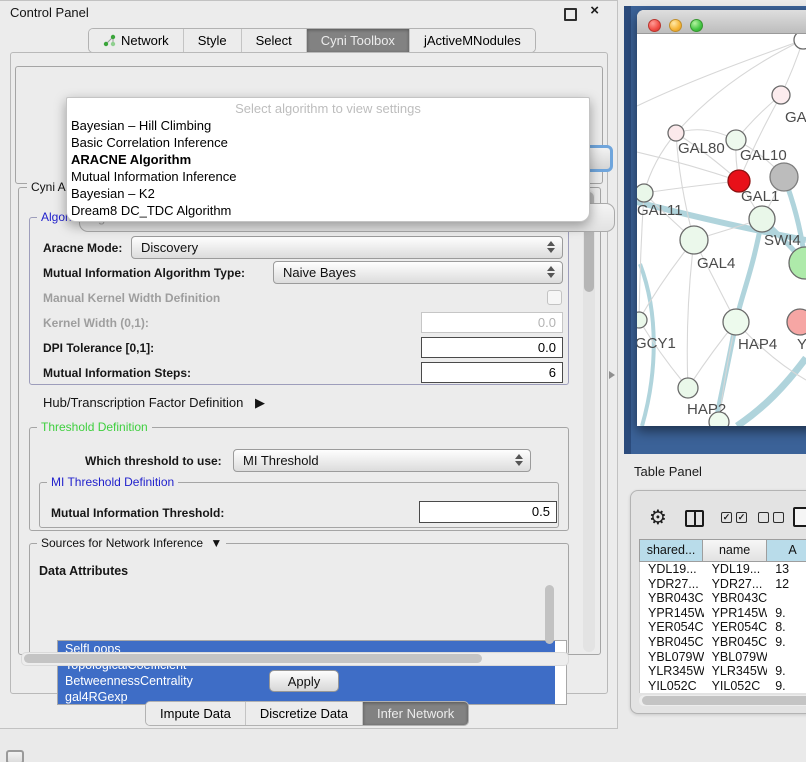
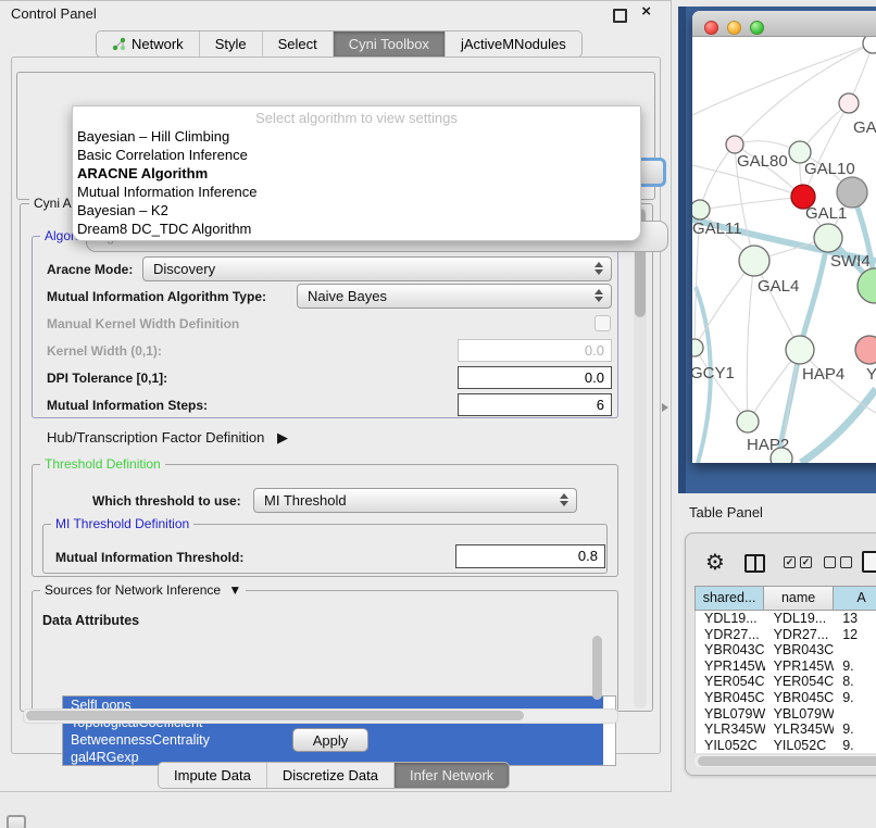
  Control Panel
  ×
  Network
  Style
  Select
  Cyni Toolbox
  jActiveMNodules
  Select algorithm to view settings
  Bayesian – Hill Climbing
  Basic Correlation Inference
  ARACNE Algorithm
  Mutual Information Inference
  Bayesian – K2
  Dream8 DC_TDC Algorithm
  Aracne Mode:
  Discovery
  Mutual Information Algorithm Type:
  Naive Bayes
  Manual Kernel Width Definition
  Kernel Width (0,1):
  0.0
  DPI Tolerance [0,1]:
  0.0
  Mutual Information Steps:
  6
  Hub/Transcription Factor Definition ▶
  Threshold Definition
  Which threshold to use:
  MI Threshold
  MI Threshold Definition
  Mutual Information Threshold:
- 0.5
+ 0.8
  Sources for Network Inference ▼
  Data Attributes
  SelfLoops
  BetweennessCentrality
  gal4RGexp
  Apply
  Impute Data
  Discretize Data
  Infer Network
  GAL80
  GAL10
  GAL1
  SWI4
  GAL11
  GAL4
  GCY1
  HAP4
  Y
  HAP2
  Table Panel
  ⚙
  ✓
  ✓
  shared...
  name
  A
  YDL19...
  YDL19...
  13
  YDR27...
  YDR27...
  12
  YBR043C
  YBR043C
  YPR145W
  YPR145W
  9.
  YER054C
  YER054C
  8.
  YBR045C
  YBR045C
  9.
  YBL079W
  YBL079W
  YLR345W
  YLR345W
  9.
  YIL052C
  YIL052C
  9.
